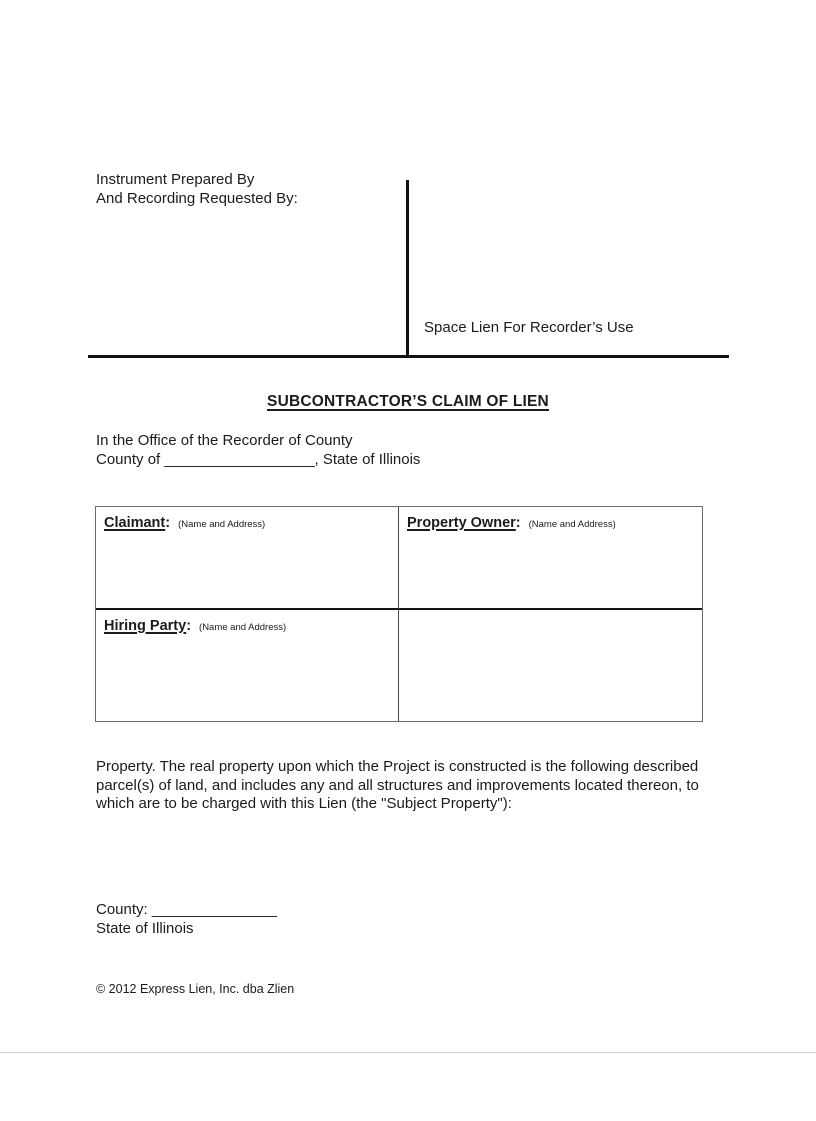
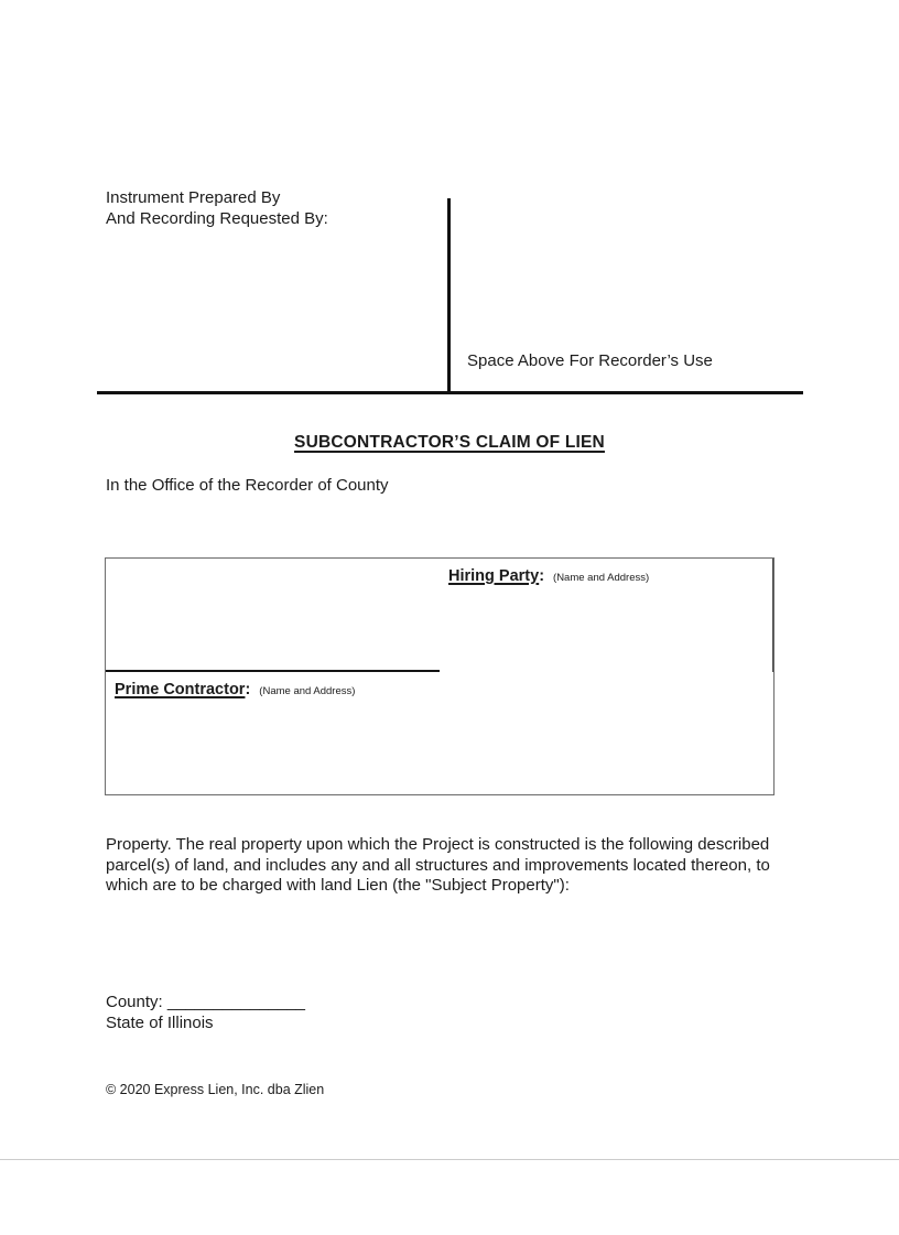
  Instrument Prepared By
  And Recording Requested By:
- Space Lien For Recorder’s Use
+ Space Above For Recorder’s Use
  SUBCONTRACTOR’S CLAIM OF LIEN
  In the Office of the Recorder of County
- County of __________________, State of Illinois
- Claimant: (Name and Address)
- Property Owner: (Name and Address)
  Hiring Party: (Name and Address)
+ Prime Contractor: (Name and Address)
- Property. The real property upon which the Project is constructed is the following described parcel(s) of land, and includes any and all structures and improvements located thereon, to which are to be charged with this Lien (the "Subject Property"):
+ Property. The real property upon which the Project is constructed is the following described parcel(s) of land, and includes any and all structures and improvements located thereon, to which are to be charged with land Lien (the "Subject Property"):
  County: _______________
  State of Illinois
- © 2012 Express Lien, Inc. dba Zlien
+ © 2020 Express Lien, Inc. dba Zlien
